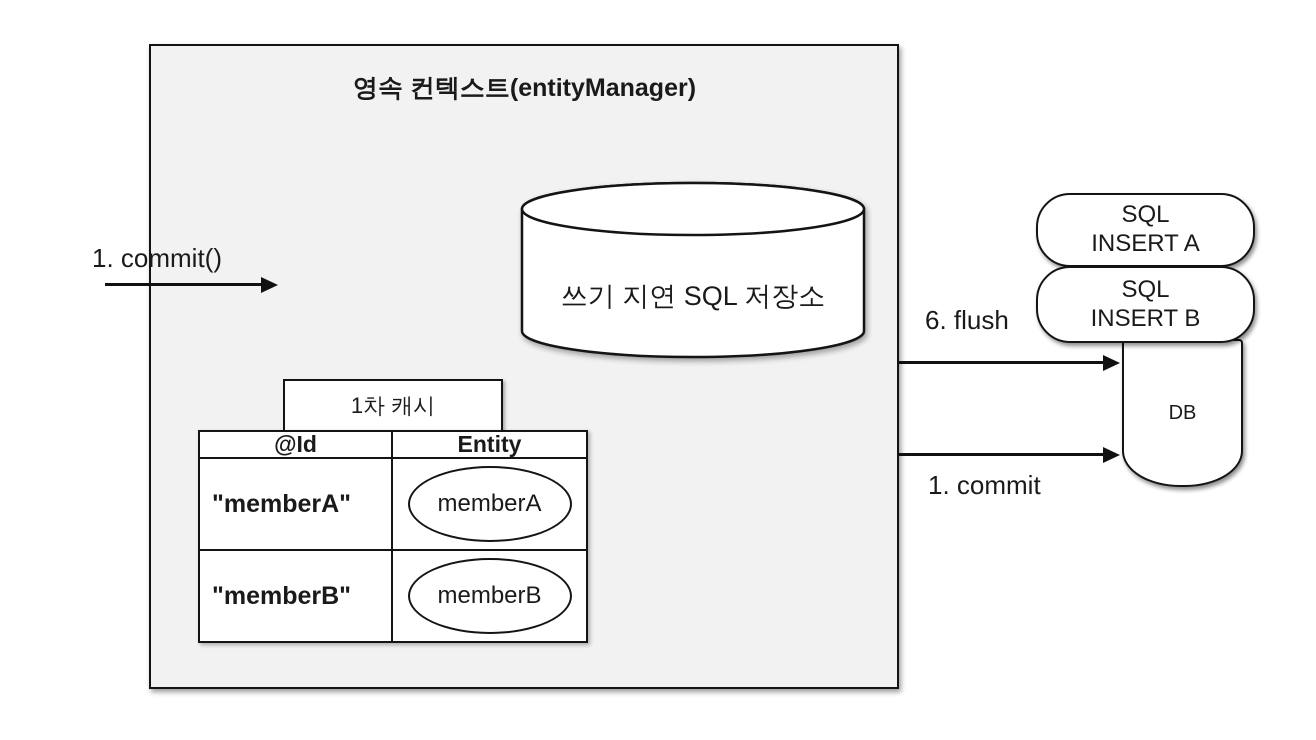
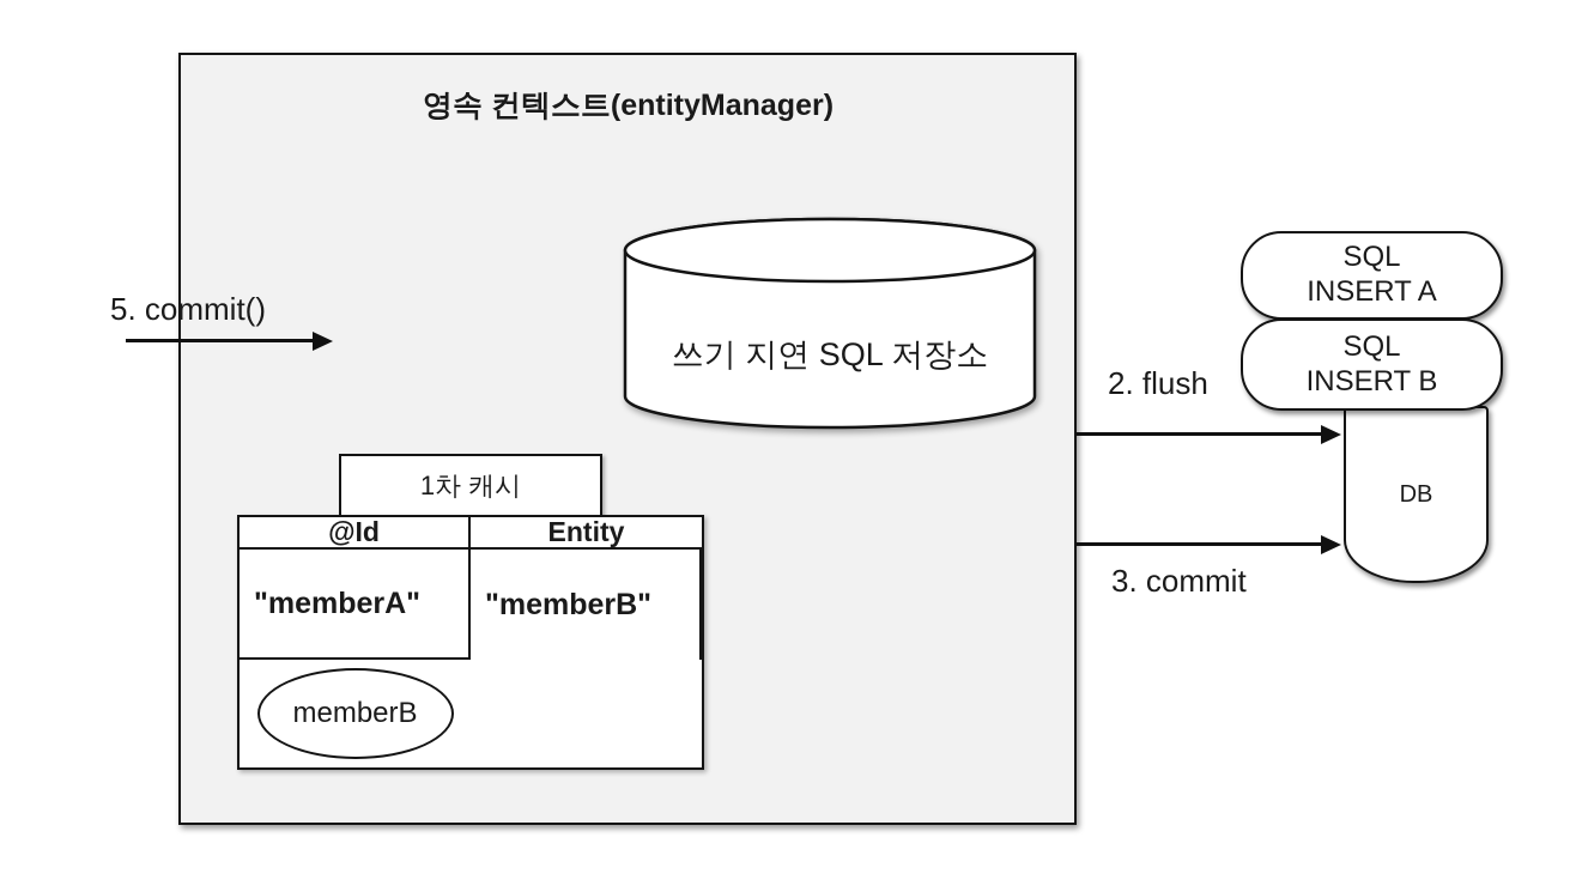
  영속 컨텍스트(entityManager)
  쓰기 지연 SQL 저장소
  1차 캐시
  @Id
  Entity
  "memberA"
- memberA
  "memberB"
  memberB
- 1. commit()
+ 5. commit()
- 6. flush
+ 2. flush
- 1. commit
+ 3. commit
  DB
  SQL
  INSERT A
  SQL
  INSERT B
